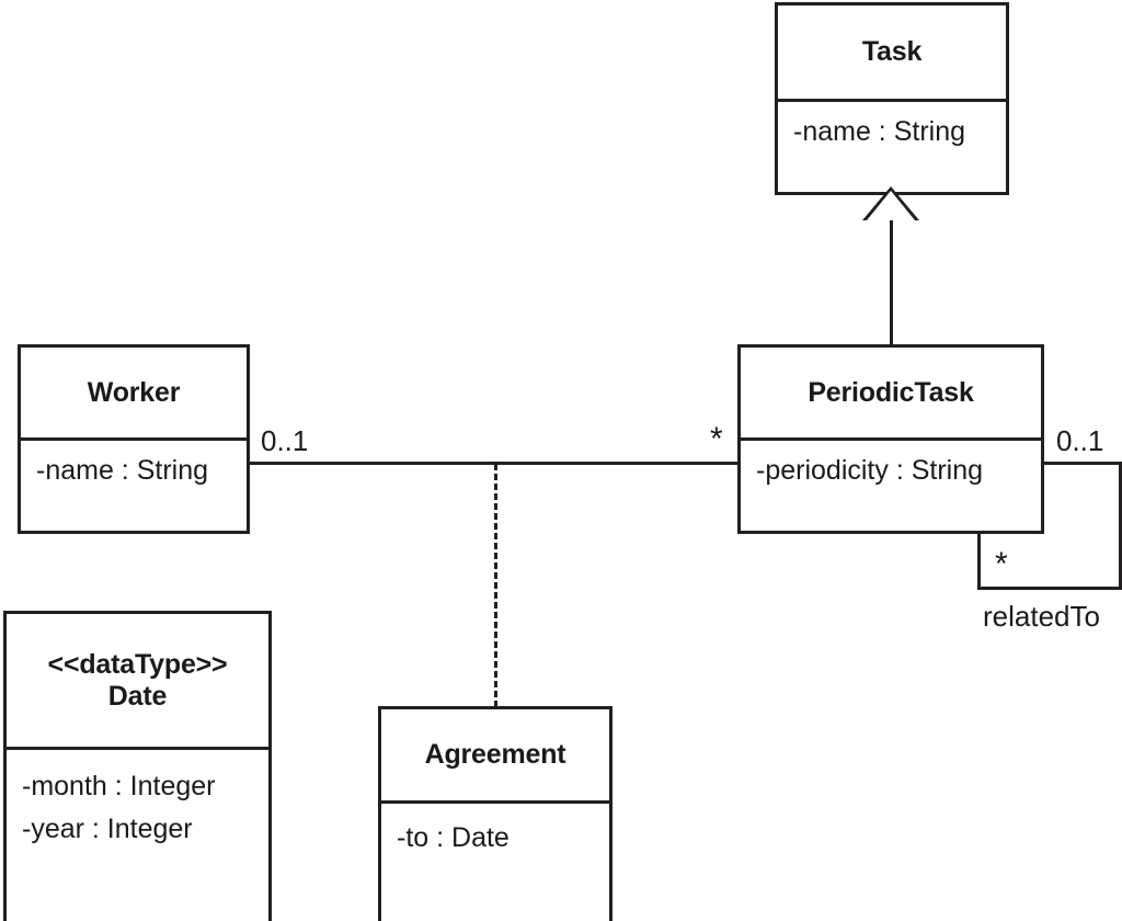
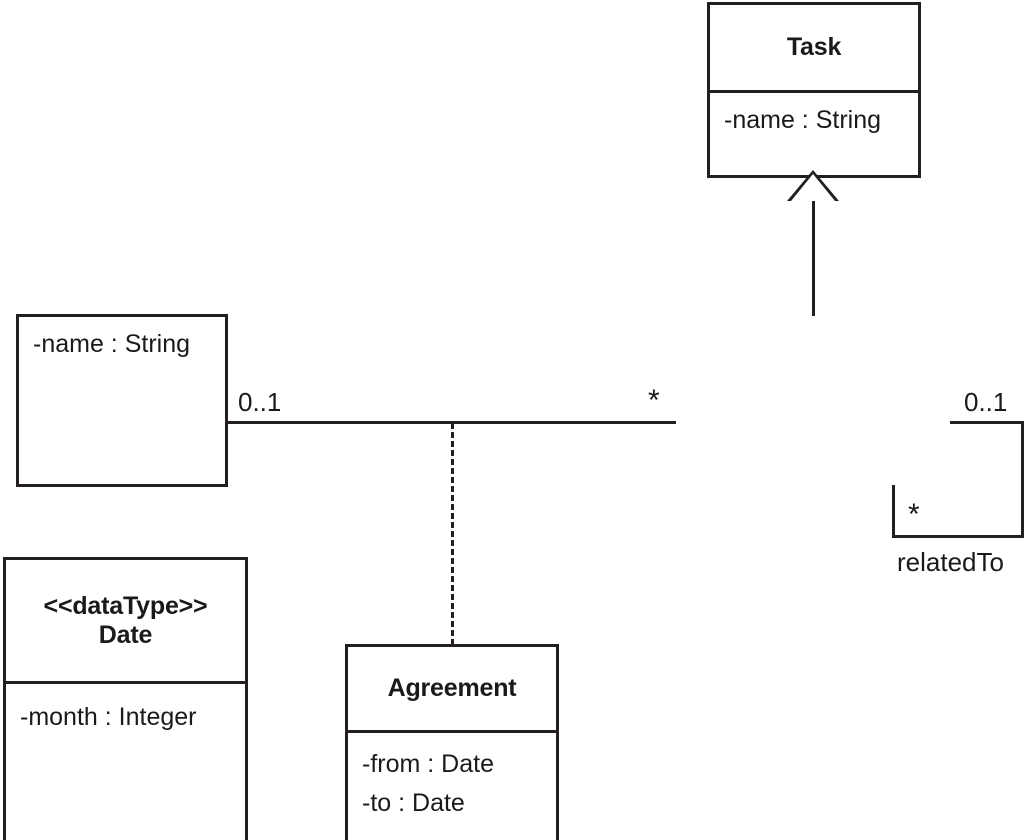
  0..1
  *
  0..1
  *
  relatedTo
  Task
  -name : String
- PeriodicTask
- -periodicity : String
- Worker
  -name : String
  <<dataType>>
  Date
  -month : Integer
- -year : Integer
  Agreement
+ -from : Date
  -to : Date
